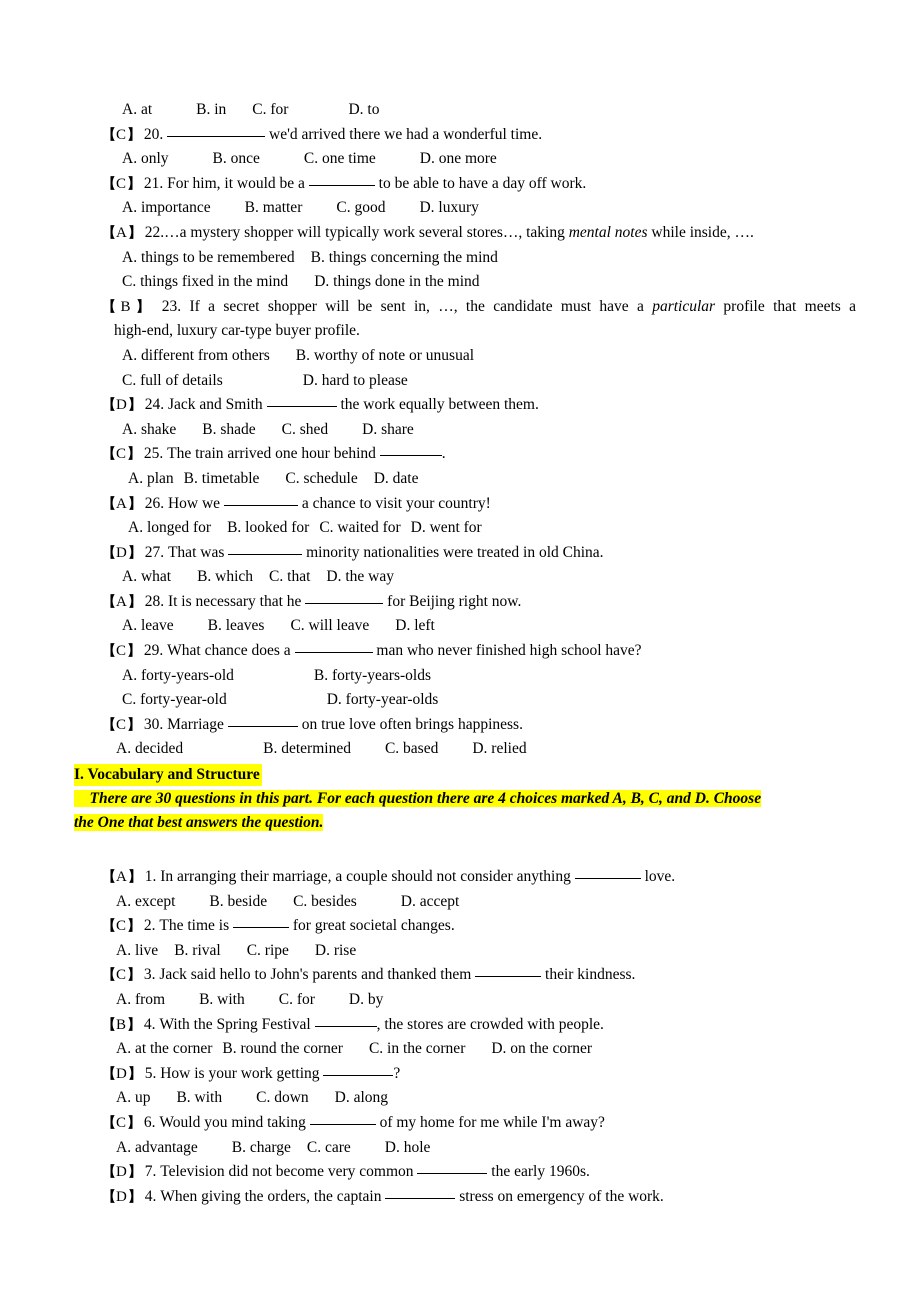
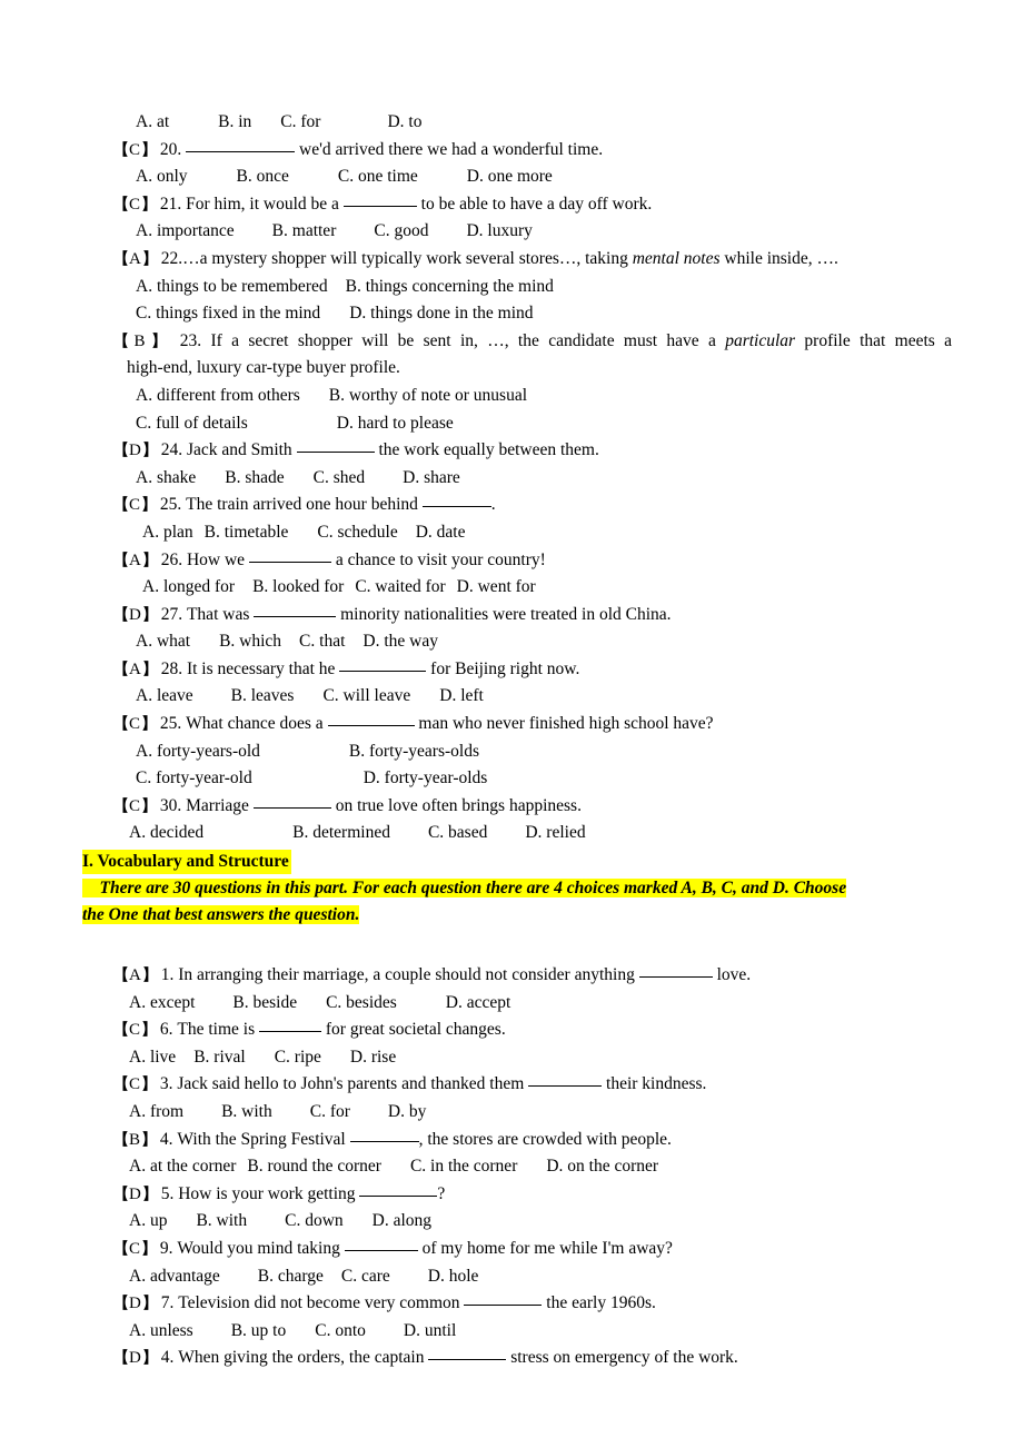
  A. at B. in C. for D. to
  【C】 20. we'd arrived there we had a wonderful time.
  A. only B. once C. one time D. one more
  【C】 21. For him, it would be a to be able to have a day off work.
  A. importance B. matter C. good D. luxury
  【A】 22.…a mystery shopper will typically work several stores…, taking mental notes while inside, ….
  A. things to be remembered B. things concerning the mind
  C. things fixed in the mind D. things done in the mind
  【B】 23. If a secret shopper will be sent in, …, the candidate must have a particular profile that meets a
  high-end, luxury car-type buyer profile.
  A. different from others B. worthy of note or unusual
  C. full of details D. hard to please
  【D】 24. Jack and Smith the work equally between them.
  A. shake B. shade C. shed D. share
  【C】 25. The train arrived one hour behind .
  A. plan B. timetable C. schedule D. date
  【A】 26. How we a chance to visit your country!
  A. longed for B. looked for C. waited for D. went for
  【D】 27. That was minority nationalities were treated in old China.
  A. what B. which C. that D. the way
  【A】 28. It is necessary that he for Beijing right now.
  A. leave B. leaves C. will leave D. left
- 【C】 29. What chance does a man who never finished high school have?
+ 【C】 25. What chance does a man who never finished high school have?
  A. forty-years-old B. forty-years-olds
  C. forty-year-old D. forty-year-olds
  【C】 30. Marriage on true love often brings happiness.
  A. decided B. determined C. based D. relied
  I. Vocabulary and Structure
  There are 30 questions in this part. For each question there are 4 choices marked A, B, C, and D. Choose
  the One that best answers the question.
  【A】 1. In arranging their marriage, a couple should not consider anything love.
  A. except B. beside C. besides D. accept
- 【C】 2. The time is for great societal changes.
+ 【C】 6. The time is for great societal changes.
  A. live B. rival C. ripe D. rise
  【C】 3. Jack said hello to John's parents and thanked them their kindness.
  A. from B. with C. for D. by
  【B】 4. With the Spring Festival , the stores are crowded with people.
  A. at the corner B. round the corner C. in the corner D. on the corner
  【D】 5. How is your work getting ?
  A. up B. with C. down D. along
- 【C】 6. Would you mind taking of my home for me while I'm away?
+ 【C】 9. Would you mind taking of my home for me while I'm away?
  A. advantage B. charge C. care D. hole
  【D】 7. Television did not become very common the early 1960s.
+ A. unless B. up to C. onto D. until
  【D】 4. When giving the orders, the captain stress on emergency of the work.
